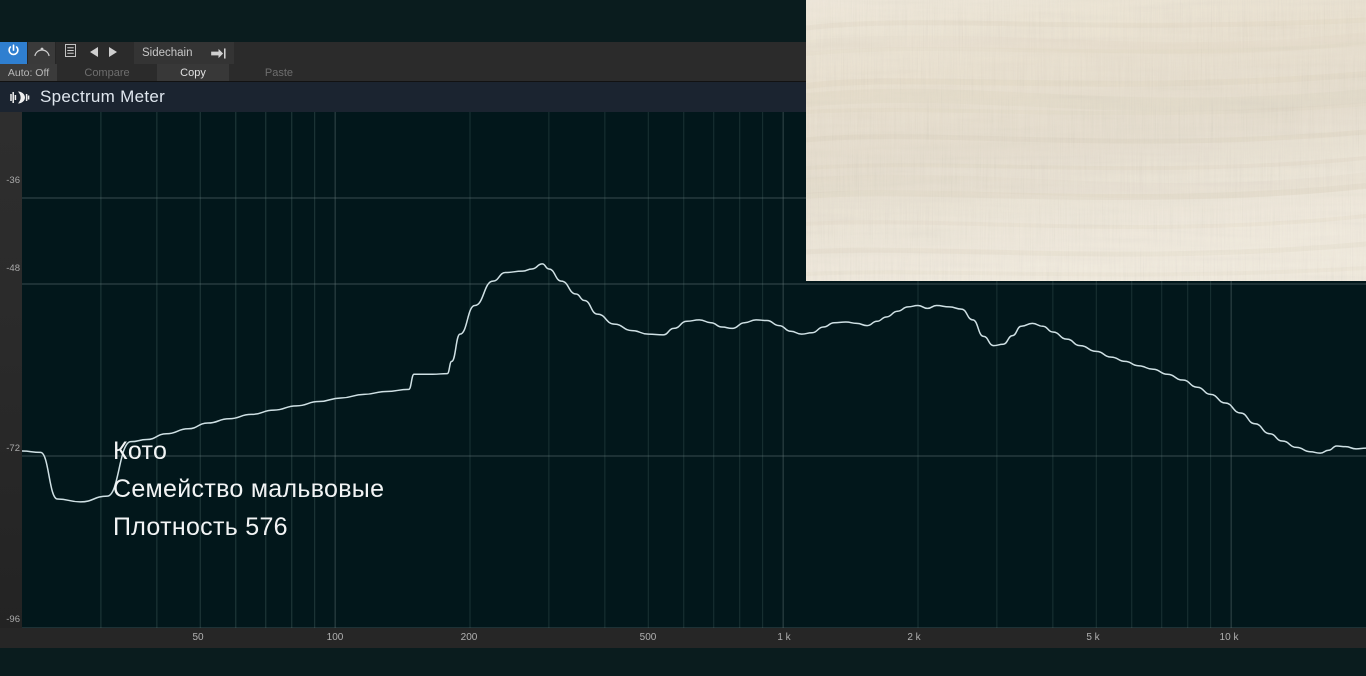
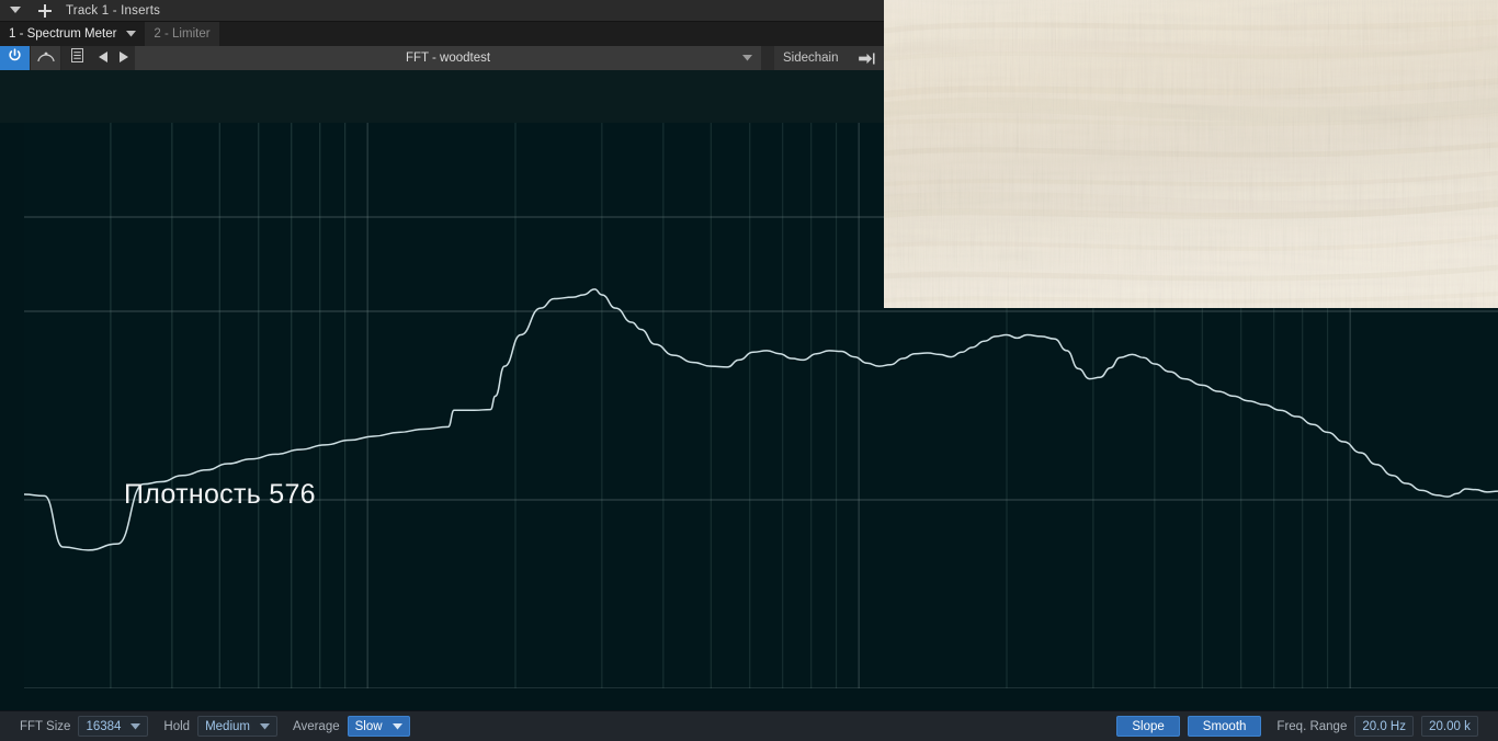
+ Track 1 - Inserts
+ 1 - Spectrum Meter
+ 2 - Limiter
+ FFT - woodtest
  Sidechain
- Auto: Off
- Compare
- Copy
- Paste
- Spectrum Meter
- -36
- -48
- -72
- -96
- 50
- 100
- 200
- 500
- 1 k
- 2 k
- 5 k
- 10 k
- Кото
- Семейство мальвовые
  Плотность 576
+ FFT Size
+ 16384
+ Hold
+ Medium
+ Average
+ Slow
+ Slope
+ Smooth
+ Freq. Range
+ 20.0 Hz
+ 20.00 k
